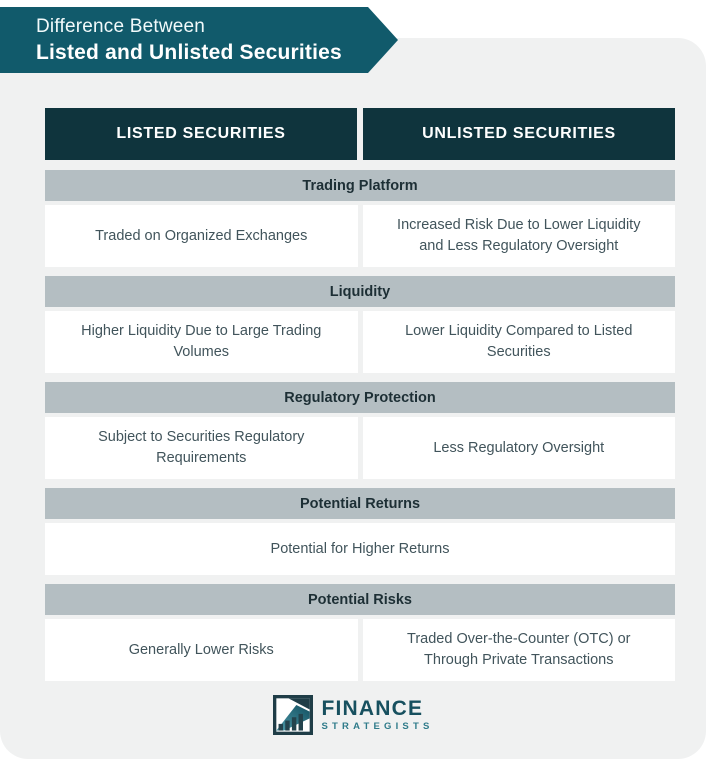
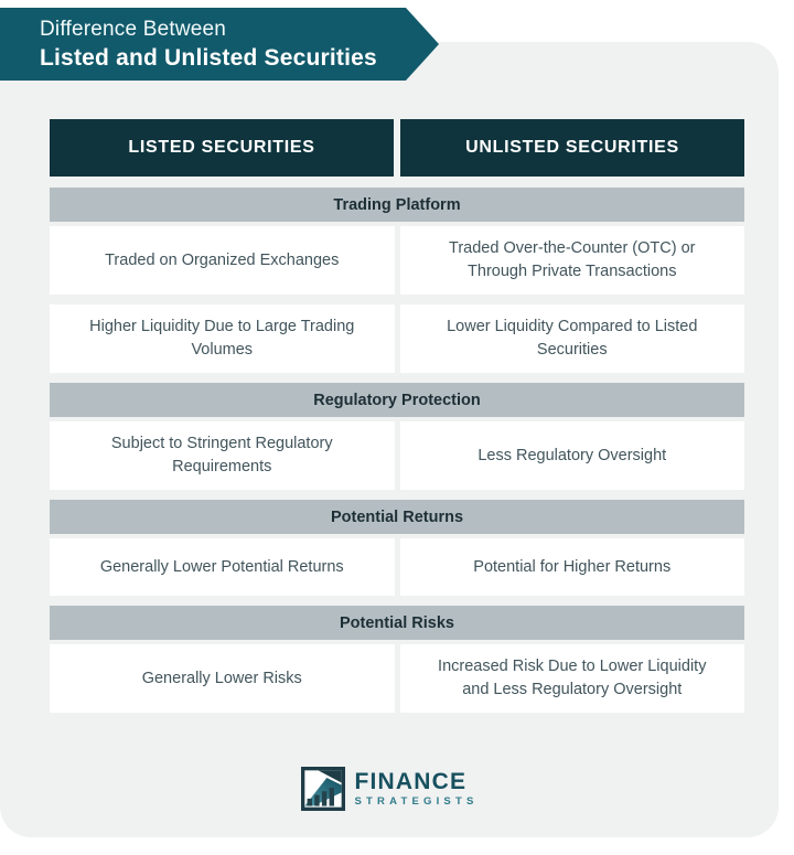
  LISTED SECURITIES
  UNLISTED SECURITIES
  Trading Platform
  Traded on Organized Exchanges
- Increased Risk Due to Lower Liquidity and Less Regulatory Oversight
+ Traded Over-the-Counter (OTC) or Through Private Transactions
- Liquidity
  Higher Liquidity Due to Large Trading Volumes
  Lower Liquidity Compared to Listed Securities
  Regulatory Protection
- Subject to Securities Regulatory Requirements
+ Subject to Stringent Regulatory Requirements
  Less Regulatory Oversight
  Potential Returns
+ Generally Lower Potential Returns
  Potential for Higher Returns
  Potential Risks
  Generally Lower Risks
- Traded Over-the-Counter (OTC) or Through Private Transactions
+ Increased Risk Due to Lower Liquidity and Less Regulatory Oversight
  FINANCE
  STRATEGISTS
  Difference Between
  Listed and Unlisted Securities
